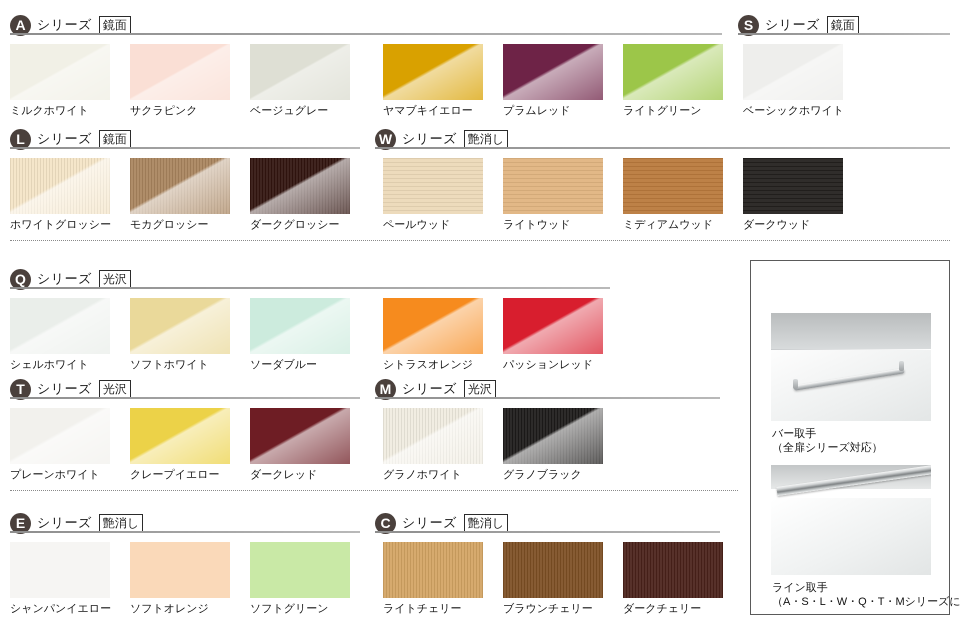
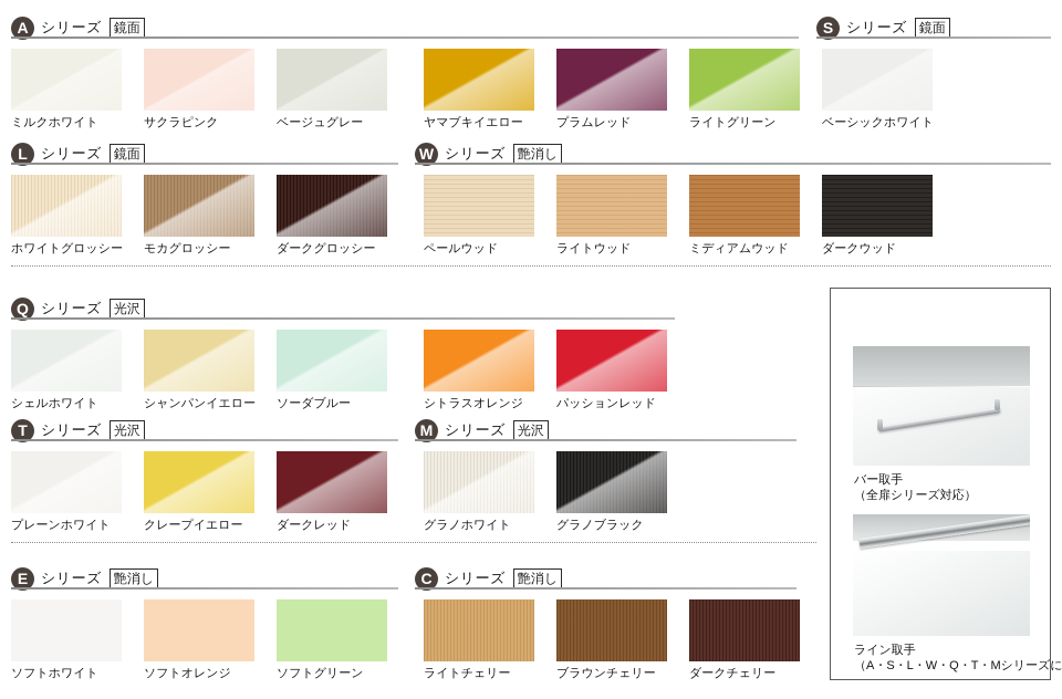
  A
  シリーズ
  鏡面
  ミルクホワイト
  サクラピンク
  ベージュグレー
  ヤマブキイエロー
  プラムレッド
  ライトグリーン
  S
  シリーズ
  鏡面
  ベーシックホワイト
  L
  シリーズ
  鏡面
  ホワイトグロッシー
  モカグロッシー
  ダークグロッシー
  W
  シリーズ
  艶消し
  ペールウッド
  ライトウッド
  ミディアムウッド
  ダークウッド
  Q
  シリーズ
  光沢
  シェルホワイト
- ソフトホワイト
+ シャンパンイエロー
  ソーダブルー
  シトラスオレンジ
  パッションレッド
  T
  シリーズ
  光沢
  プレーンホワイト
  クレープイエロー
  ダークレッド
  M
  シリーズ
  光沢
  グラノホワイト
  グラノブラック
  E
  シリーズ
  艶消し
- シャンパンイエロー
+ ソフトホワイト
  ソフトオレンジ
  ソフトグリーン
  C
  シリーズ
  艶消し
  ライトチェリー
  ブラウンチェリー
  ダークチェリー
  バー取手
  （全扉シリーズ対応）
  ライン取手
  （A・S・L・W・Q・T・Mシリーズに
